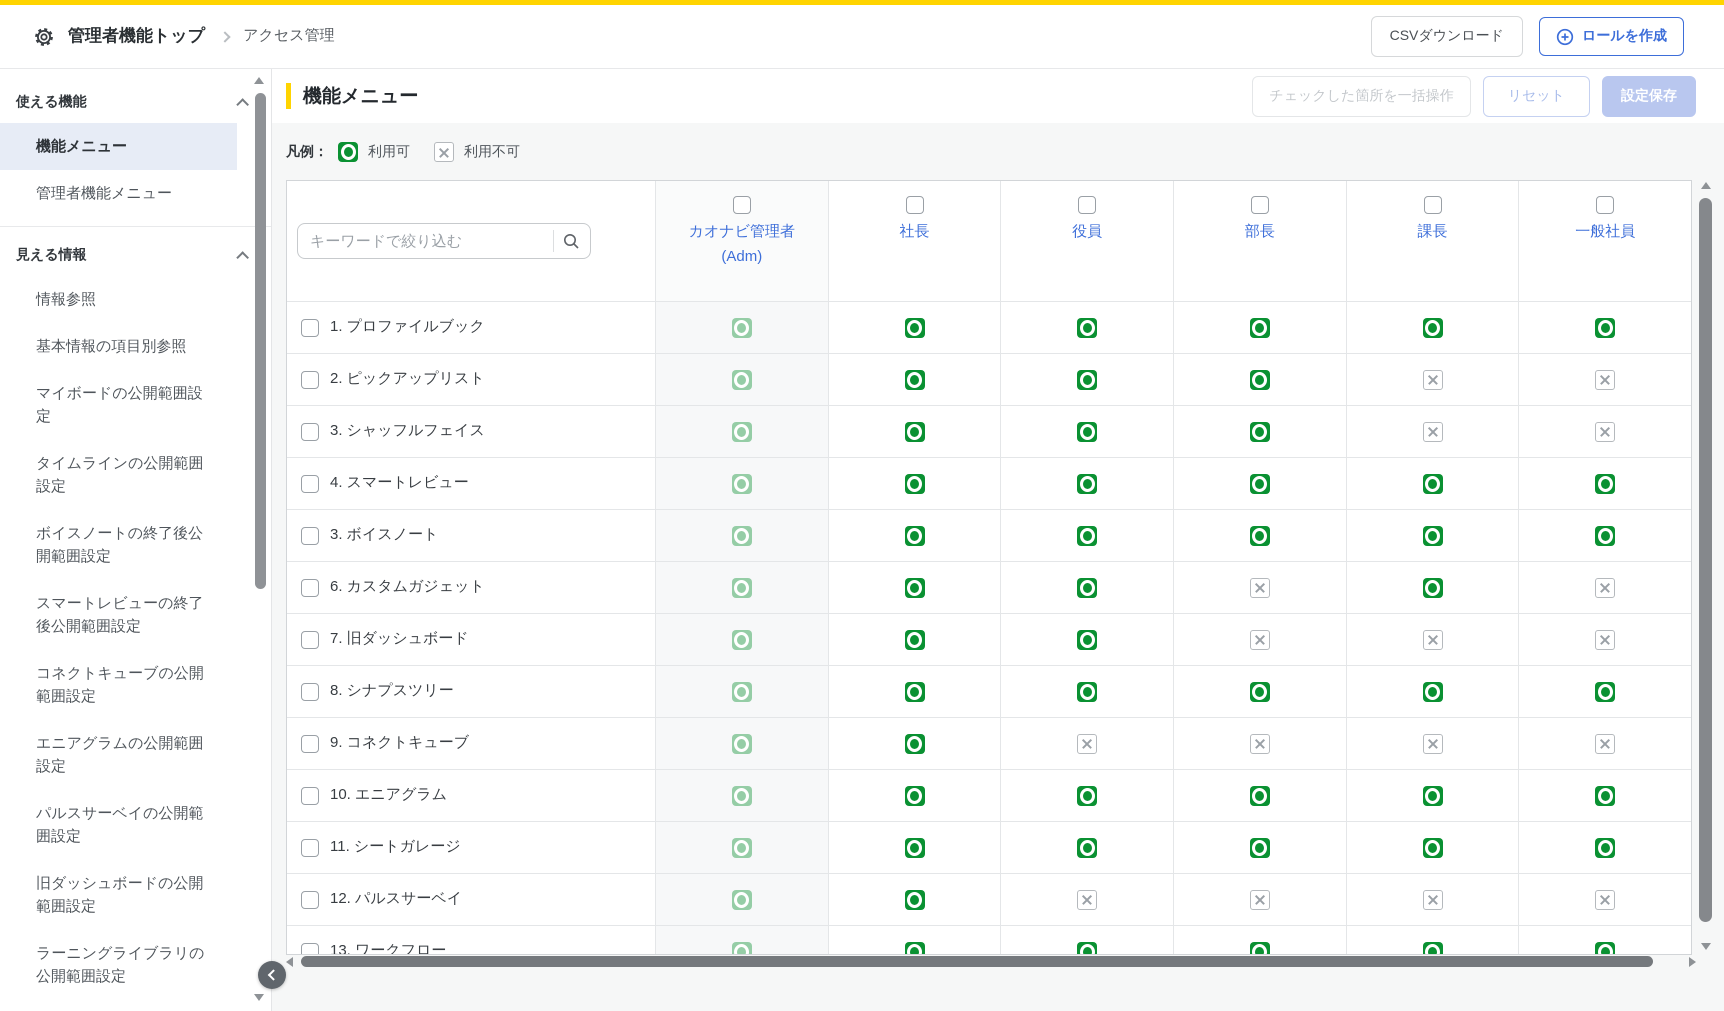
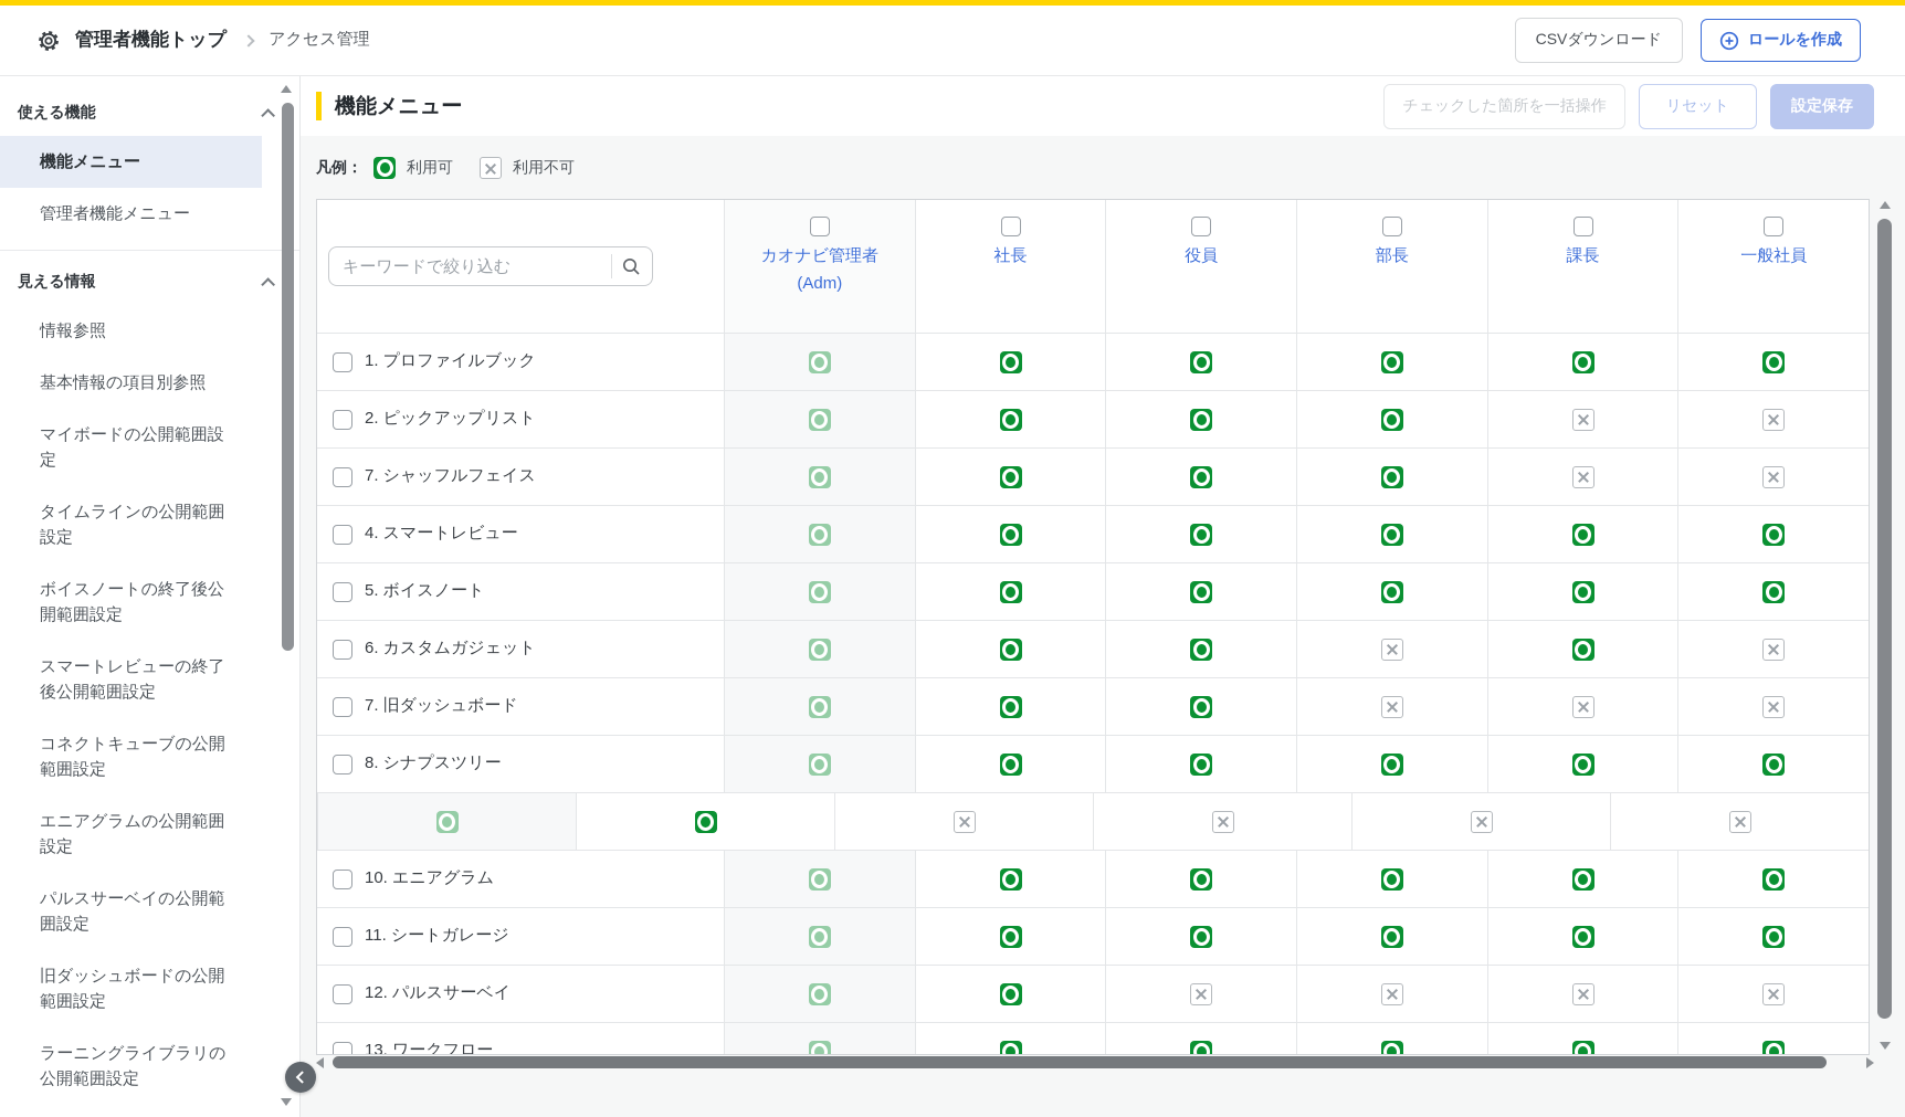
  管理者機能トップ
  アクセス管理
  CSVダウンロード
  ロールを作成
  使える機能
  機能メニュー
  管理者機能メニュー
  見える情報
  情報参照
  基本情報の項目別参照
  マイボードの公開範囲設定
  タイムラインの公開範囲設定
  ボイスノートの終了後公開範囲設定
  スマートレビューの終了後公開範囲設定
  コネクトキューブの公開範囲設定
  エニアグラムの公開範囲設定
  パルスサーベイの公開範囲設定
  旧ダッシュボードの公開範囲設定
  ラーニングライブラリの公開範囲設定
  機能メニュー
  チェックした箇所を一括操作
  リセット
  設定保存
  凡例：
  利用可
  利用不可
  キーワードで絞り込む
  カオナビ管理者
  (Adm)
  社長
  役員
  部長
  課長
  一般社員
  1. プロファイルブック
  2. ピックアップリスト
- 3. シャッフルフェイス
+ 7. シャッフルフェイス
  4. スマートレビュー
- 3. ボイスノート
+ 5. ボイスノート
  6. カスタムガジェット
  7. 旧ダッシュボード
  8. シナプスツリー
- 9. コネクトキューブ
  10. エニアグラム
  11. シートガレージ
  12. パルスサーベイ
  13. ワークフロー
